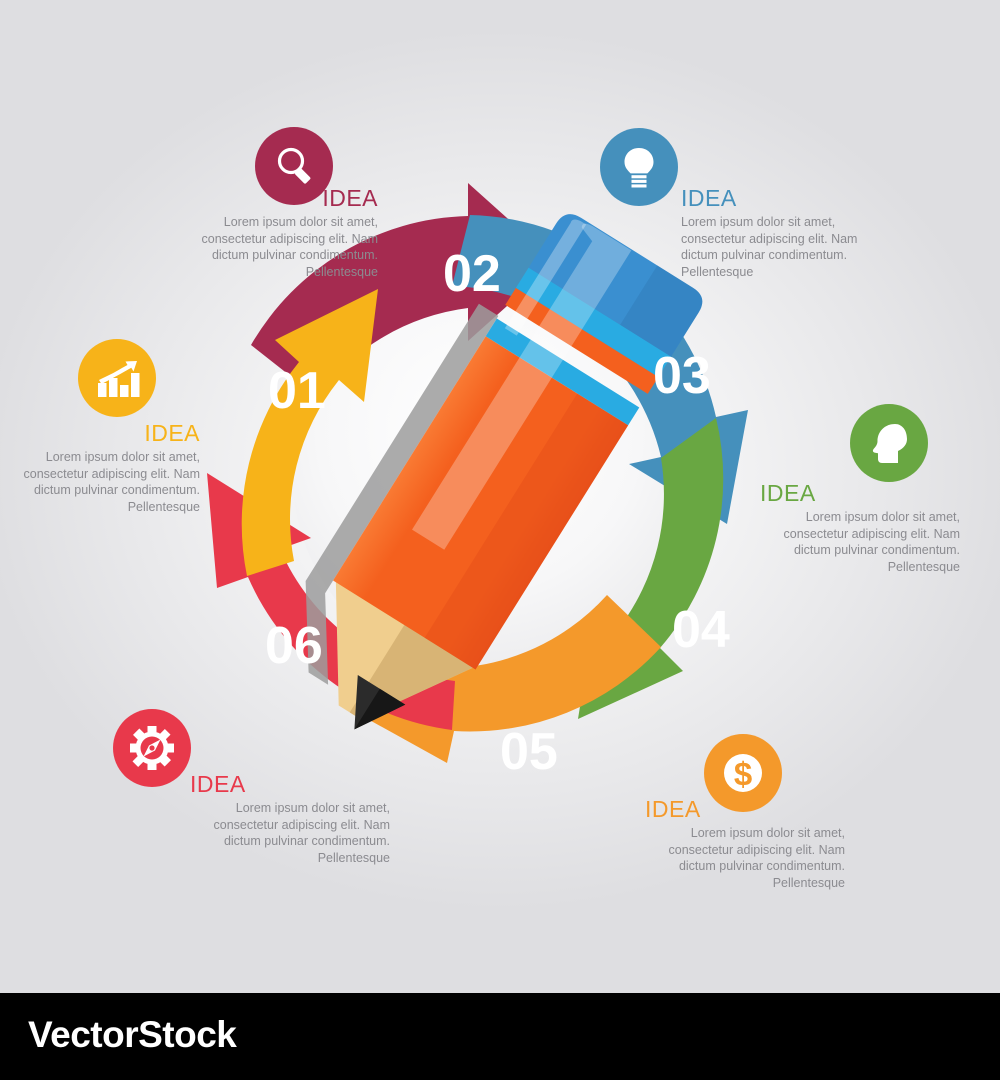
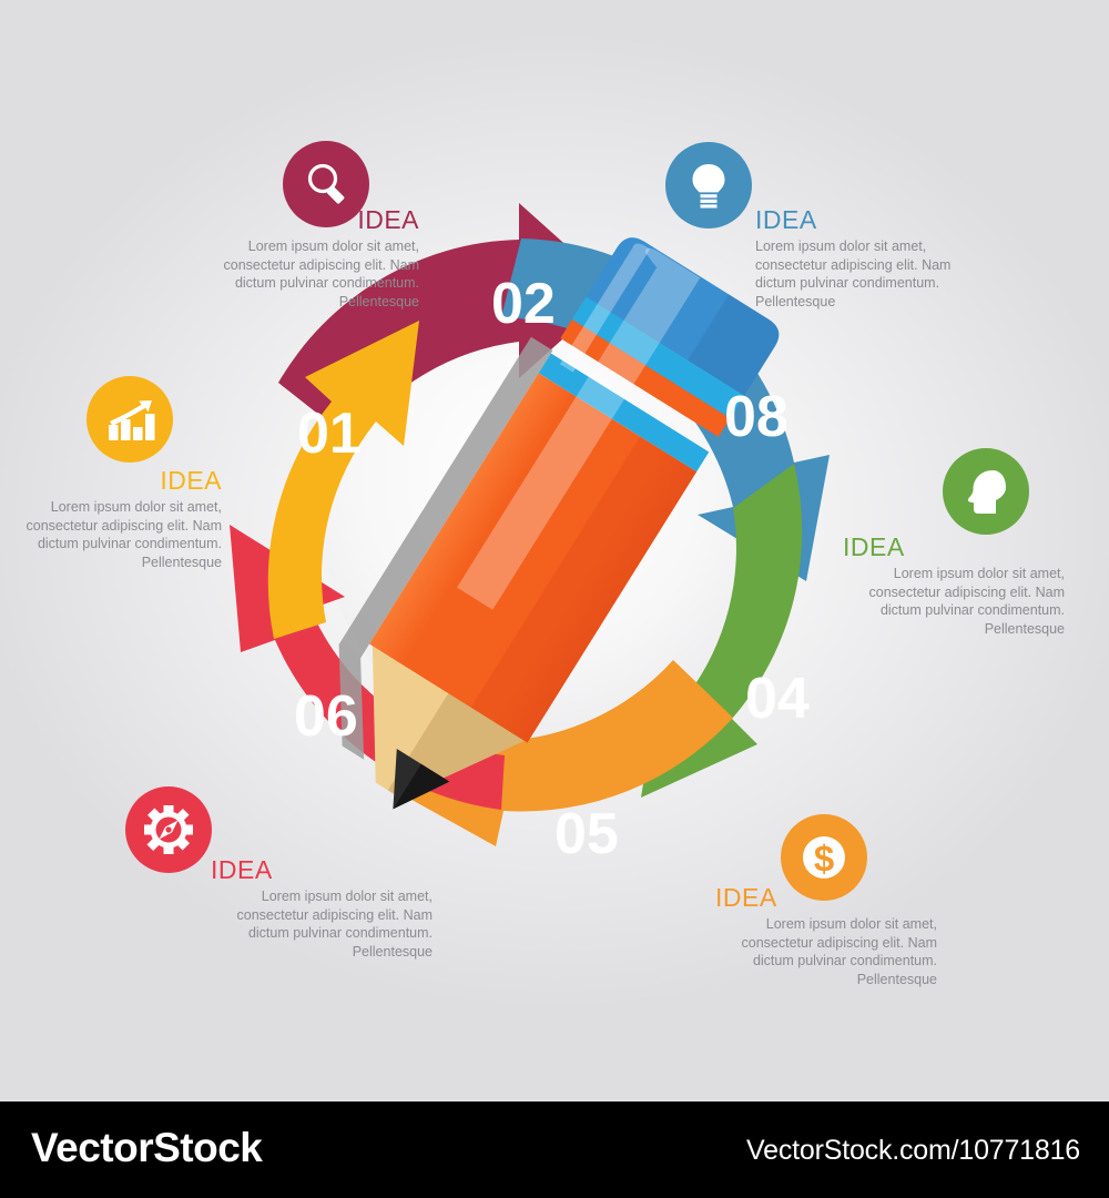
  01
  02
- 03
+ 08
  04
  05
  06
  $
  IDEA
  Lorem ipsum dolor sit amet, consectetur adipiscing elit. Nam dictum pulvinar condimentum. Pellentesque
  IDEA
  Lorem ipsum dolor sit amet, consectetur adipiscing elit. Nam dictum pulvinar condimentum. Pellentesque
  IDEA
  Lorem ipsum dolor sit amet, consectetur adipiscing elit. Nam dictum pulvinar condimentum. Pellentesque
  IDEA
  Lorem ipsum dolor sit amet, consectetur adipiscing elit. Nam dictum pulvinar condimentum. Pellentesque
  IDEA
  Lorem ipsum dolor sit amet, consectetur adipiscing elit. Nam dictum pulvinar condimentum. Pellentesque
  IDEA
  Lorem ipsum dolor sit amet, consectetur adipiscing elit. Nam dictum pulvinar condimentum. Pellentesque
  VectorStock
+ VectorStock.com/10771816
